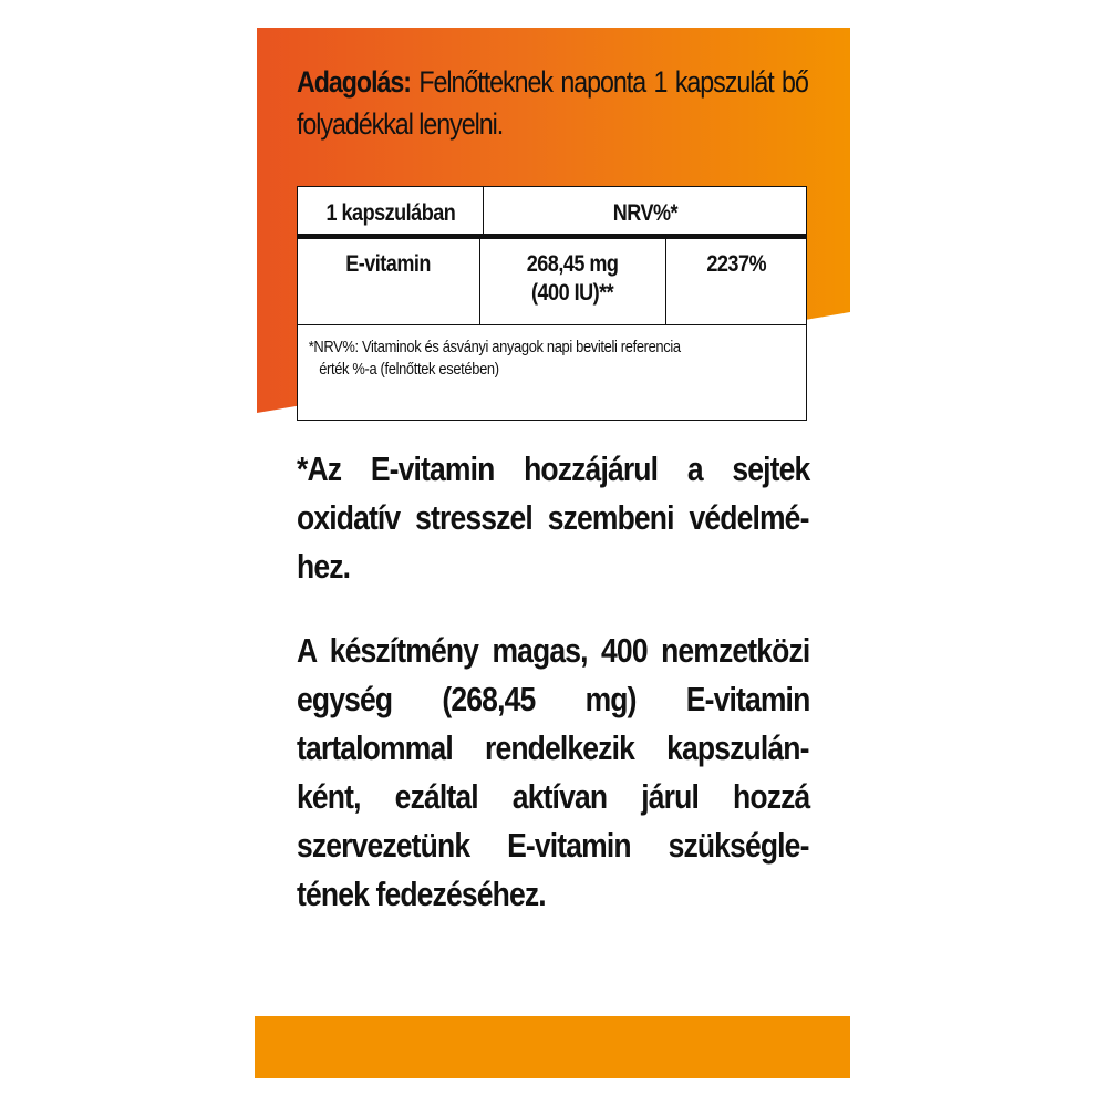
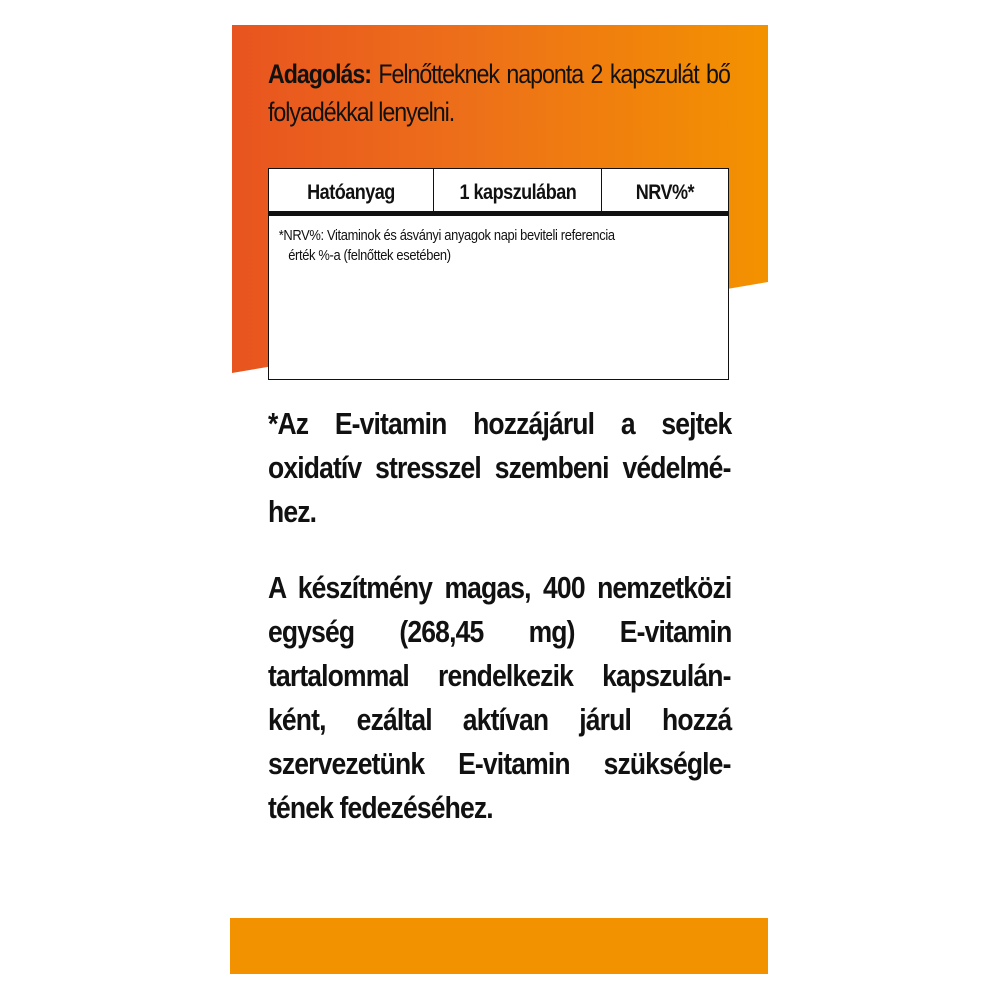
- Adagolás: Felnőtteknek naponta 1 kapszulát bő folyadékkal lenyelni.
+ Adagolás: Felnőtteknek naponta 2 kapszulát bő folyadékkal lenyelni.
+ Hatóanyag
  1 kapszulában
  NRV%*
- E-vitamin
- 268,45 mg
- (400 IU)**
- 2237%
  *NRV%: Vitaminok és ásványi anyagok napi beviteli referencia
  érték %-a (felnőttek esetében)
  *Az E-vitamin hozzájárul a sejtek oxidatív stresszel szembeni védel­mé­hez.
  A készítmény magas, 400 nemzet­közi egység (268,45 mg) E-vitamin tartalommal rendelkezik kapszulán­ként, ezáltal aktívan járul hozzá szervezetünk E-vitamin szükségle­tének fedezéséhez.
